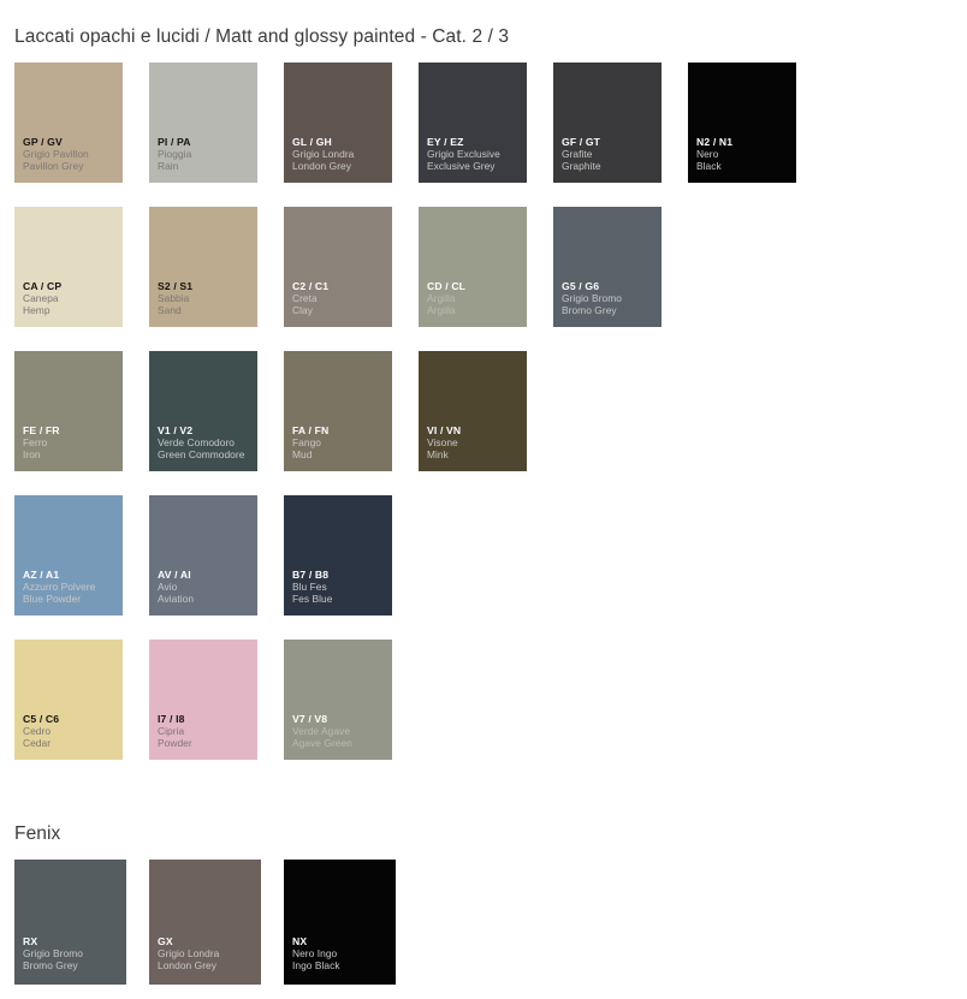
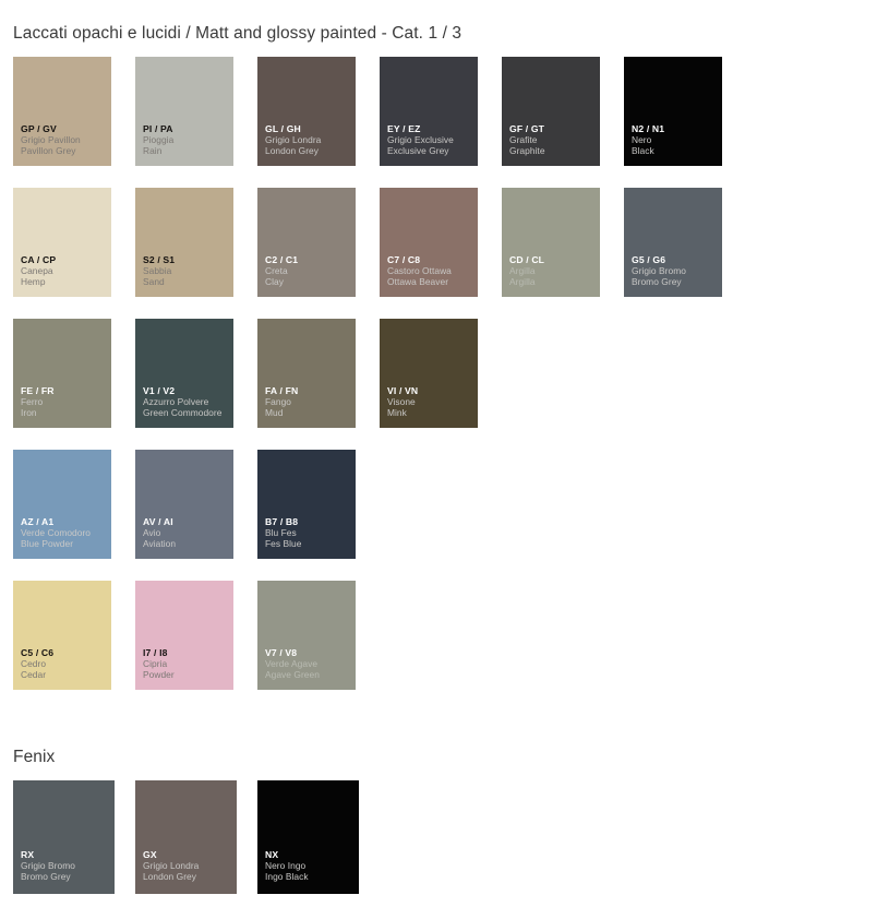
- Laccati opachi e lucidi / Matt and glossy painted - Cat. 2 / 3
+ Laccati opachi e lucidi / Matt and glossy painted - Cat. 1 / 3
  GP / GV
  Grigio Pavillon
  Pavillon Grey
  PI / PA
  Pioggia
  Rain
  GL / GH
  Grigio Londra
  London Grey
  EY / EZ
  Grigio Exclusive
  Exclusive Grey
  GF / GT
  Grafite
  Graphite
  N2 / N1
  Nero
  Black
  CA / CP
  Canepa
  Hemp
  S2 / S1
  Sabbia
  Sand
  C2 / C1
  Creta
  Clay
+ C7 / C8
+ Castoro Ottawa
+ Ottawa Beaver
  CD / CL
  Argilla
  Argilla
  G5 / G6
  Grigio Bromo
  Bromo Grey
  FE / FR
  Ferro
  Iron
  V1 / V2
- Verde Comodoro
+ Azzurro Polvere
  Green Commodore
  FA / FN
  Fango
  Mud
  VI / VN
  Visone
  Mink
  AZ / A1
- Azzurro Polvere
+ Verde Comodoro
  Blue Powder
  AV / AI
  Avio
  Aviation
  B7 / B8
  Blu Fes
  Fes Blue
  C5 / C6
  Cedro
  Cedar
  I7 / I8
  Cipria
  Powder
  V7 / V8
  Verde Agave
  Agave Green
  Fenix
  RX
  Grigio Bromo
  Bromo Grey
  GX
  Grigio Londra
  London Grey
  NX
  Nero Ingo
  Ingo Black
